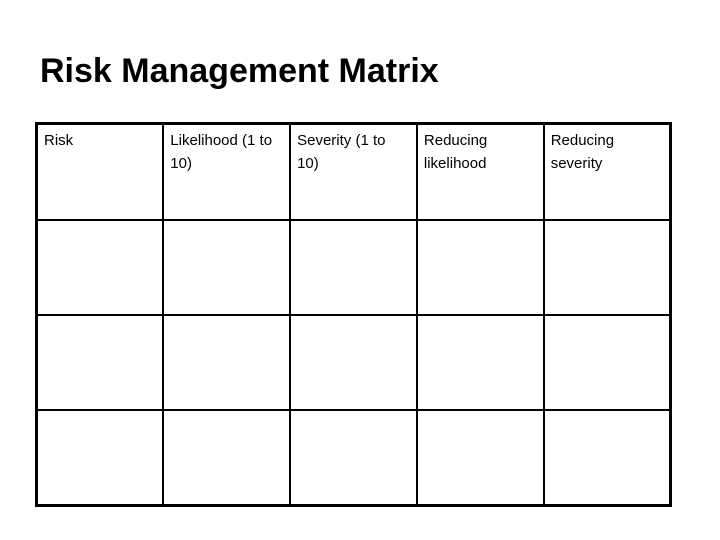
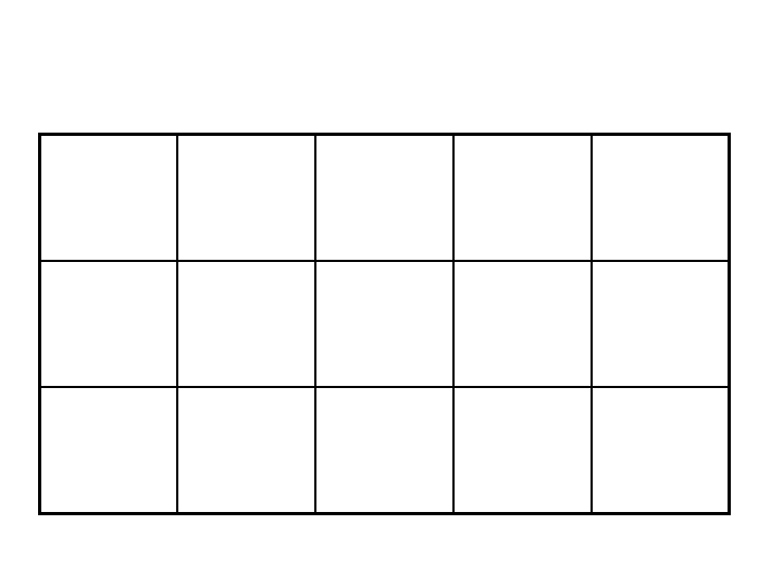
- Risk Management Matrix
- Risk	Likelihood (1 to 10)	Severity (1 to 10)	Reducing likelihood	Reducing severity
